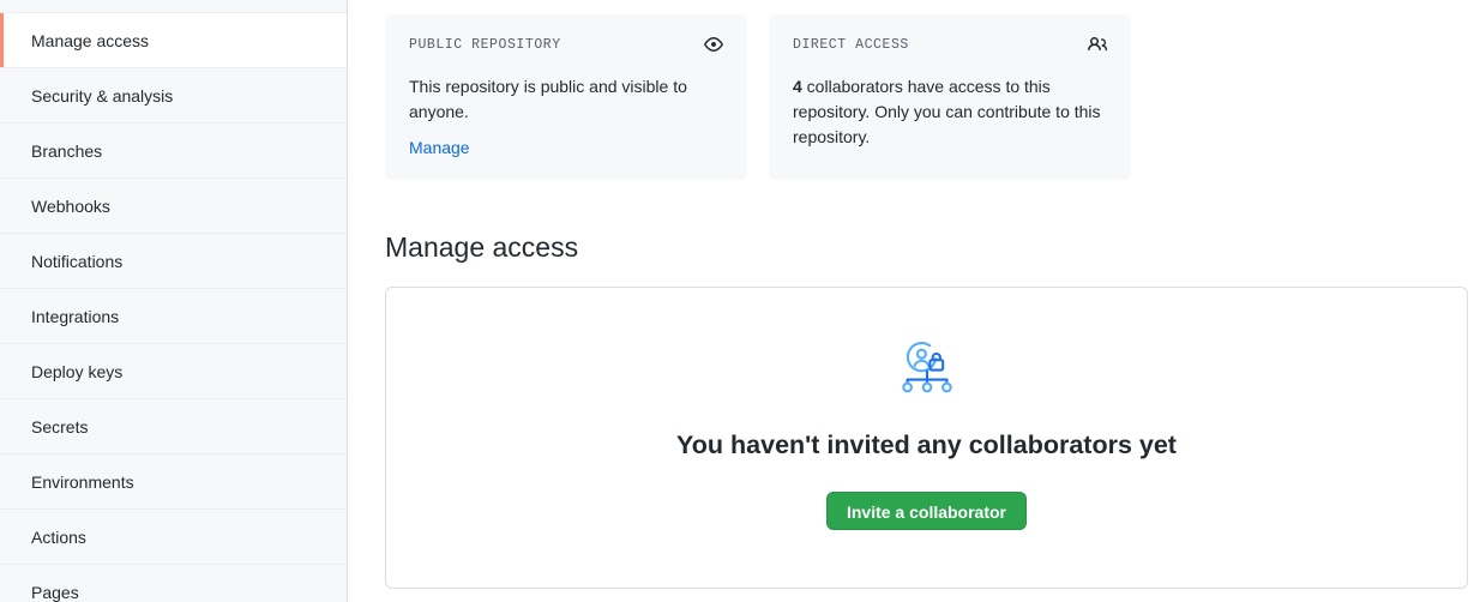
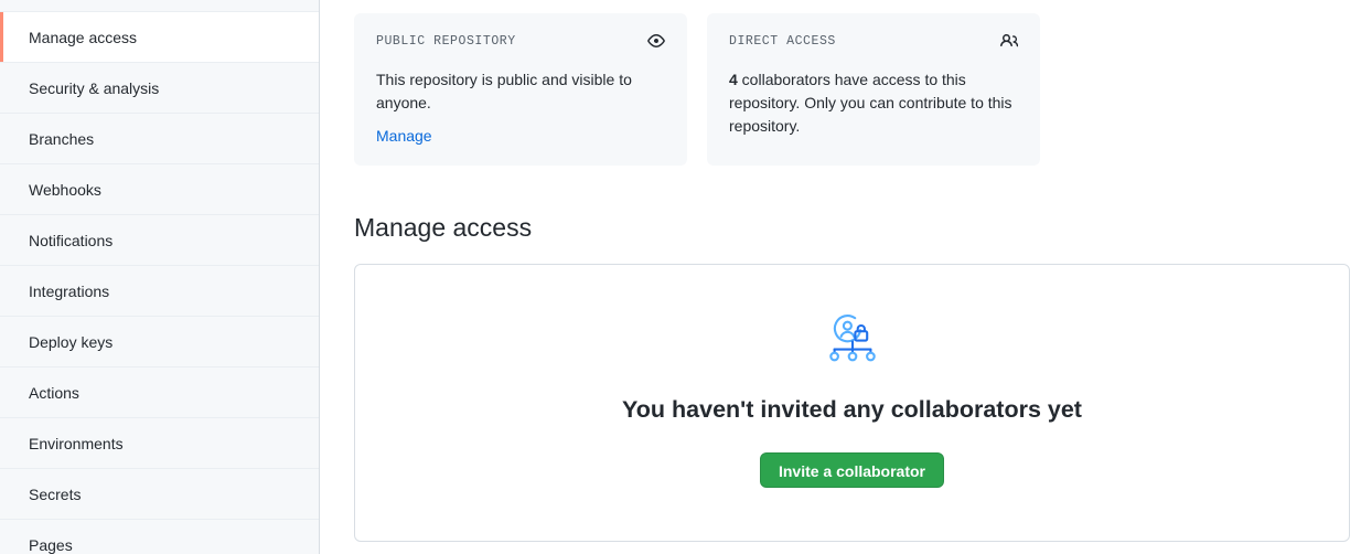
  Manage access
  Security & analysis
  Branches
  Webhooks
  Notifications
  Integrations
  Deploy keys
- Secrets
+ Actions
  Environments
- Actions
+ Secrets
  Pages
  PUBLIC REPOSITORY
  This repository is public and visible to anyone.
  Manage
  DIRECT ACCESS
  4 collaborators have access to this repository. Only you can contribute to this repository.
  Manage access
  You haven't invited any collaborators yet
  Invite a collaborator
